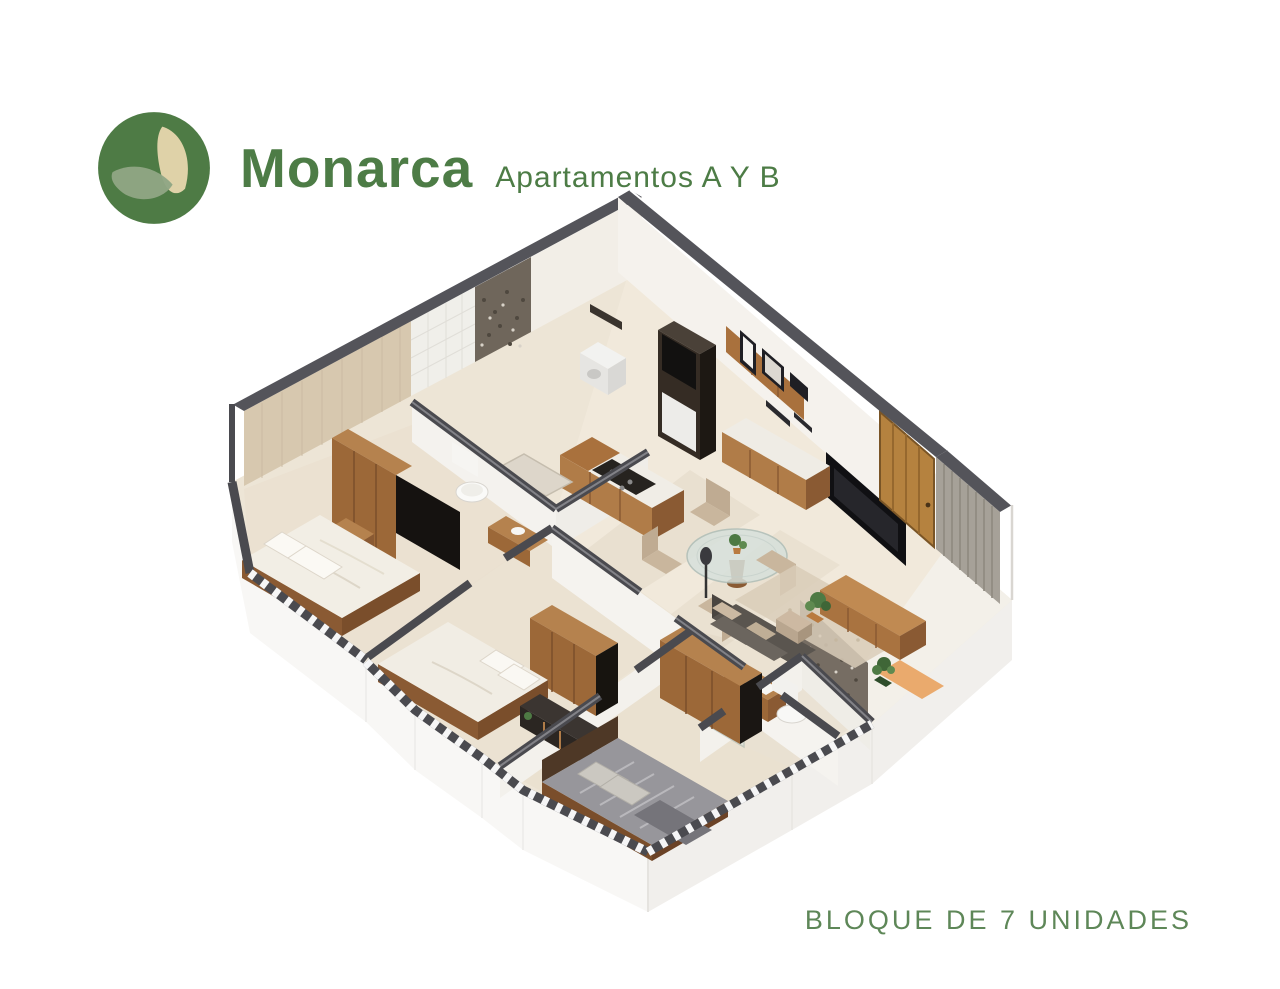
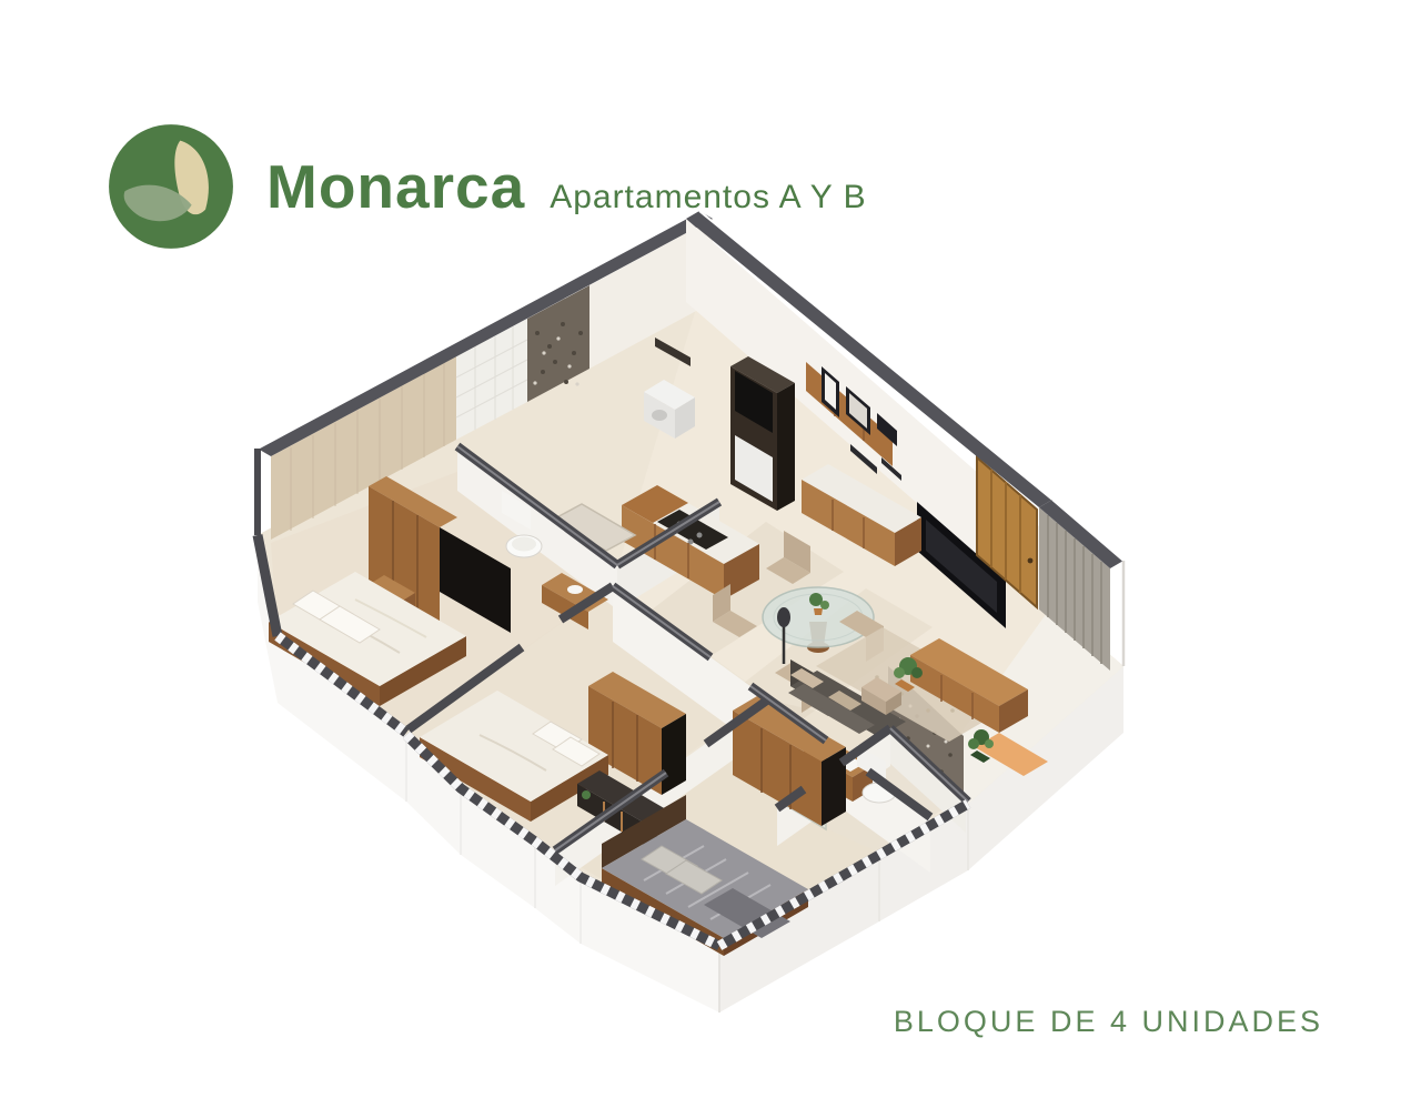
  Monarca
  Apartamentos A Y B
- BLOQUE DE 7 UNIDADES
+ BLOQUE DE 4 UNIDADES
